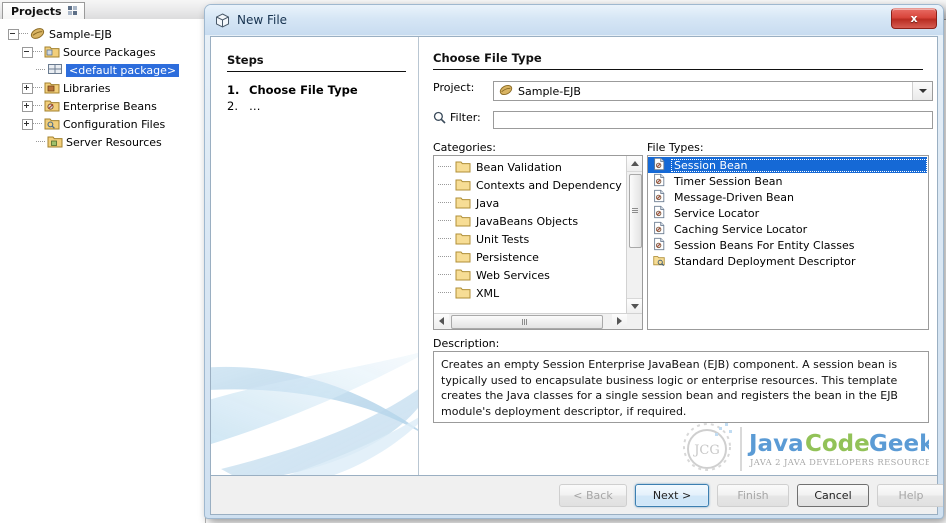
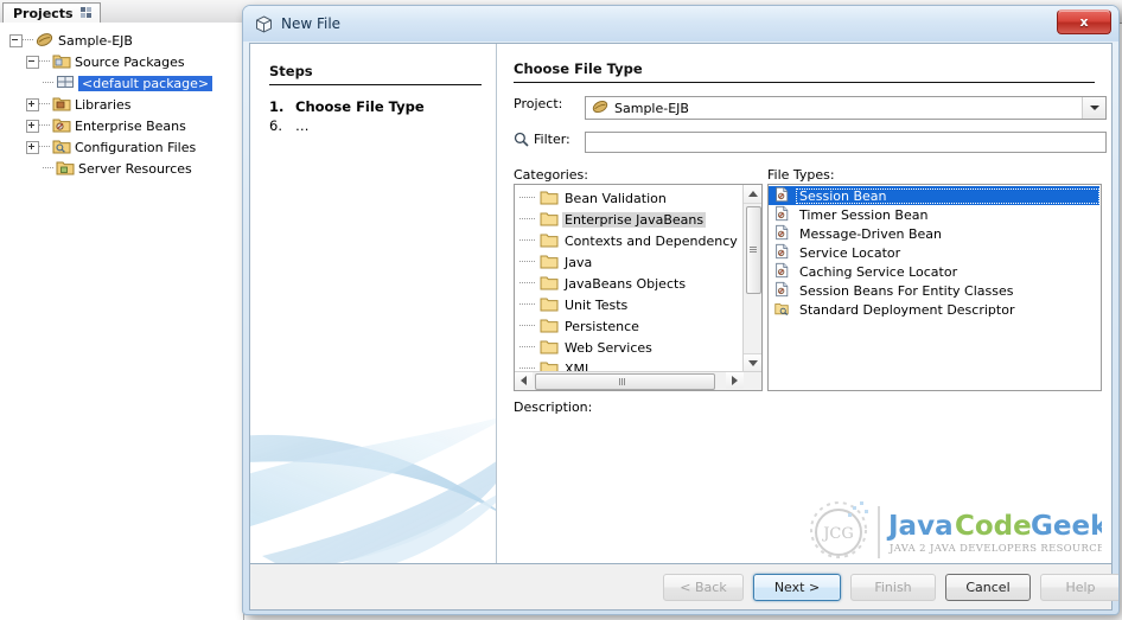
  Projects
  Sample-EJB
  Source Packages
  <default package>
  Libraries
  Enterprise Beans
  Configuration Files
  Server Resources
  New File
  x
  Steps
  1.
  Choose File Type
- 2.
+ 6.
  …
  Choose File Type
  Project:
  Sample-EJB
  Filter:
  Categories:
  File Types:
  Bean Validation
+ Enterprise JavaBeans
  Contexts and Dependency
  Java
  JavaBeans Objects
  Unit Tests
  Persistence
  Web Services
  XML
  Session Bean
  Timer Session Bean
  Message-Driven Bean
  Service Locator
  Caching Service Locator
  Session Beans For Entity Classes
  Standard Deployment Descriptor
  Description:
- Creates an empty Session Enterprise JavaBean (EJB) component. A session bean is typically used to encapsulate business logic or enterprise resources. This template creates the Java classes for a single session bean and registers the bean in the EJB module's deployment descriptor, if required.
  JCG
  Java
  Code
  Geek
  JAVA 2 JAVA DEVELOPERS RESOURCE
  < Back
  Next >
  Finish
  Cancel
  Help
